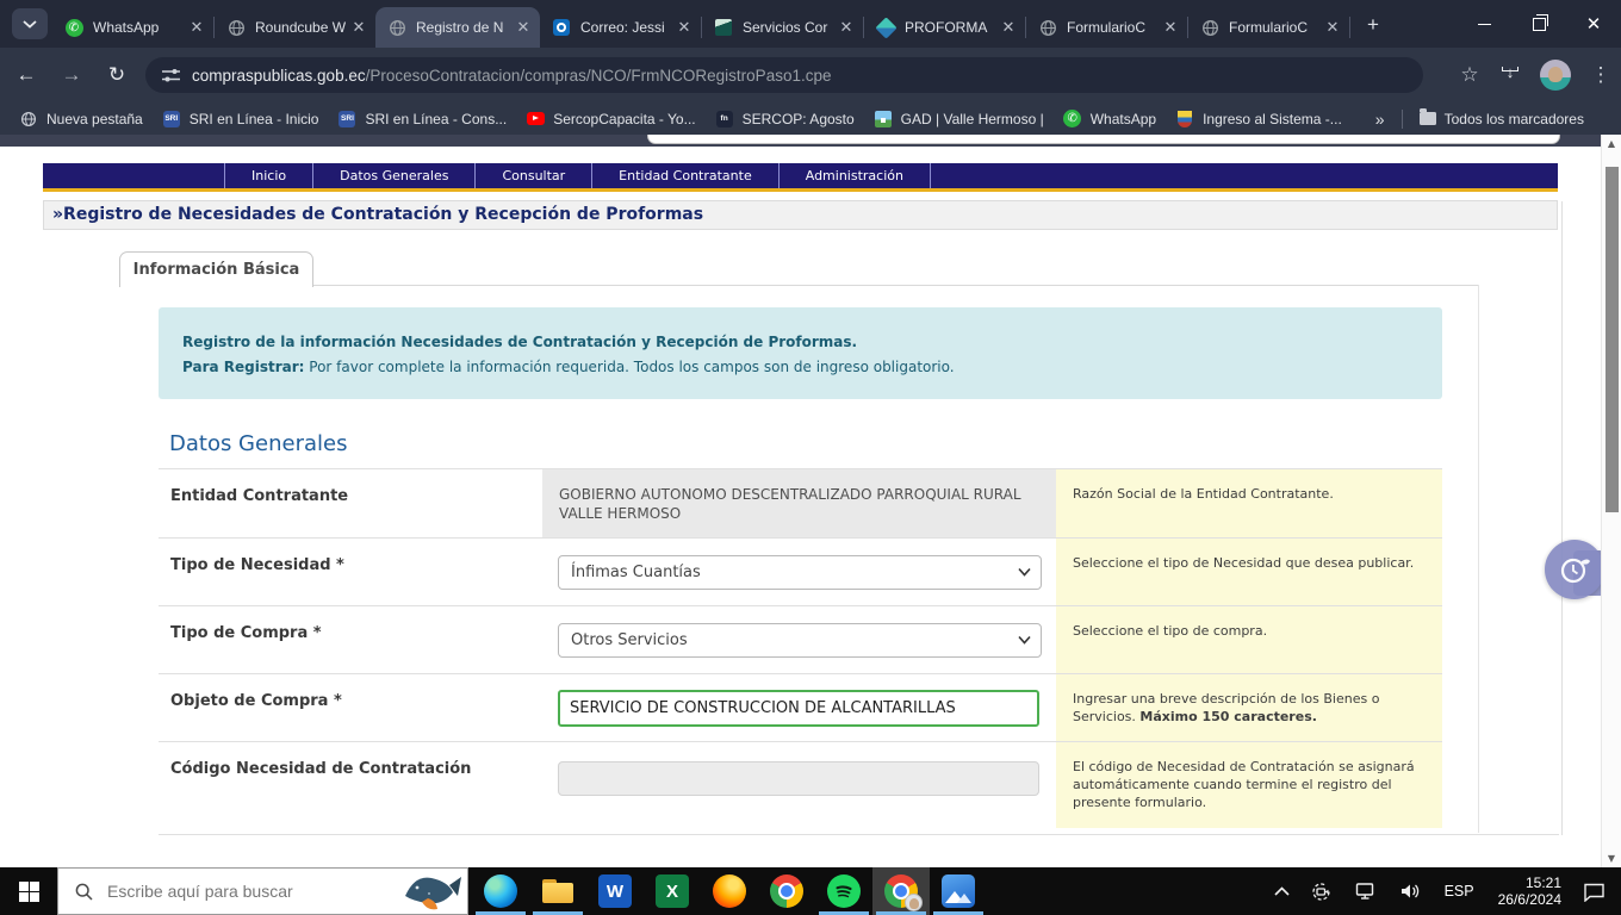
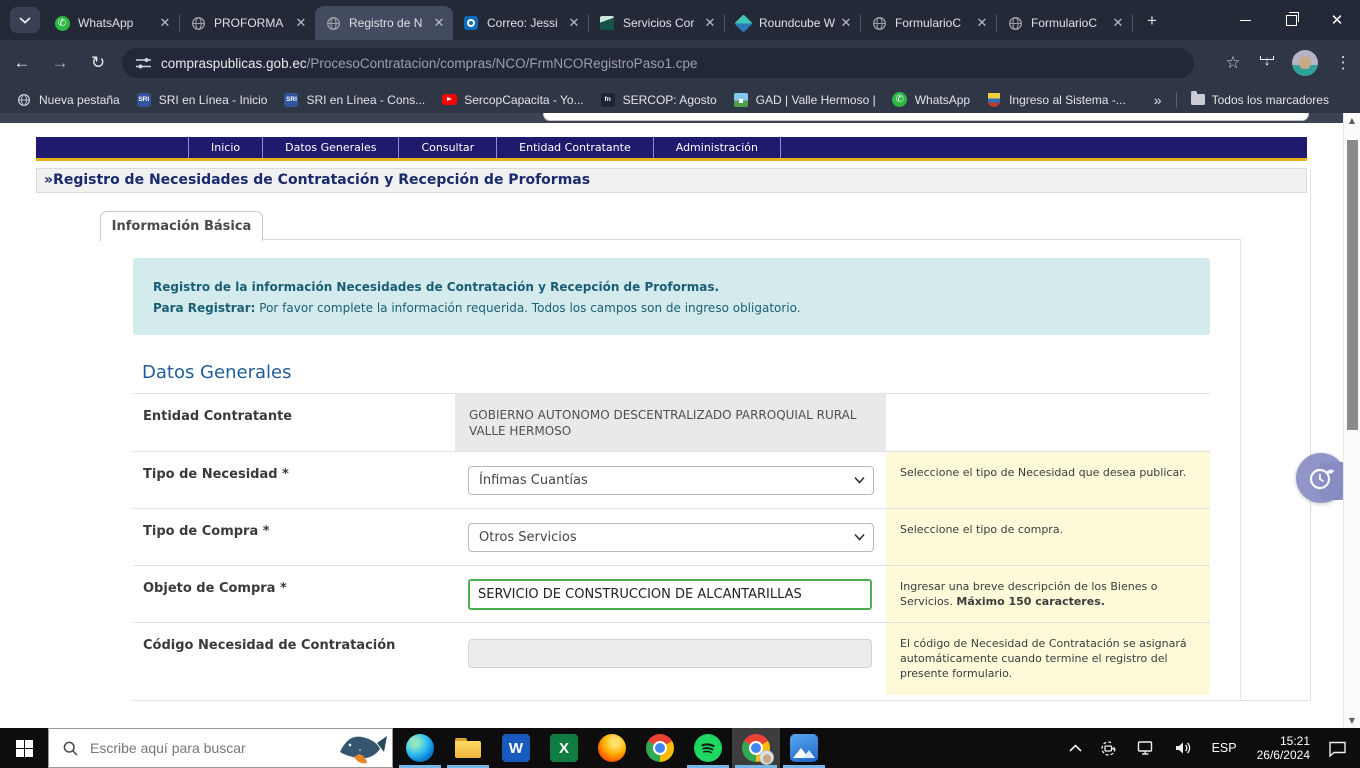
  WhatsApp
  ✕
- Roundcube W
+ PROFORMA
  ✕
  Registro de N
  ✕
  Correo: Jessi
  ✕
  Servicios Cor
  ✕
- PROFORMA
+ Roundcube W
  ✕
  FormularioC
  ✕
  FormularioC
  ✕
  +
  ✕
  ←
  →
  ↻
  compraspublicas.gob.ec
  /ProcesoContratacion/compras/NCO/FrmNCORegistroPaso1.cpe
  ☆
  ↓
  ⋮
  Nueva pestaña
  SRI en Línea - Inicio
  SRI en Línea - Cons...
  SercopCapacita - Yo...
  SERCOP: Agosto
  GAD | Valle Hermoso |
  WhatsApp
  Ingreso al Sistema -...
  »
  Todos los marcadores
  Inicio
  Datos Generales
  Consultar
  Entidad Contratante
  Administración
  »Registro de Necesidades de Contratación y Recepción de Proformas
  Información Básica
  Registro de la información Necesidades de Contratación y Recepción de Proformas.
  Para Registrar: Por favor complete la información requerida. Todos los campos son de ingreso obligatorio.
  Datos Generales
  Entidad Contratante
  GOBIERNO AUTONOMO DESCENTRALIZADO PARROQUIAL RURAL VALLE HERMOSO
- Razón Social de la Entidad Contratante.
  Tipo de Necesidad *
  Ínfimas Cuantías
  Seleccione el tipo de Necesidad que desea publicar.
  Tipo de Compra *
  Otros Servicios
  Seleccione el tipo de compra.
  Objeto de Compra *
  SERVICIO DE CONSTRUCCIÓN DE ALCANTARILLAS
  Ingresar una breve descripción de los Bienes o Servicios. Máximo 150 caracteres.
  Código Necesidad de Contratación
  El código de Necesidad de Contratación se asignará automáticamente cuando termine el registro del presente formulario.
  ▲
  ▼
  Escribe aquí para buscar
  W
  X
  ESP
  15:21
  26/6/2024
